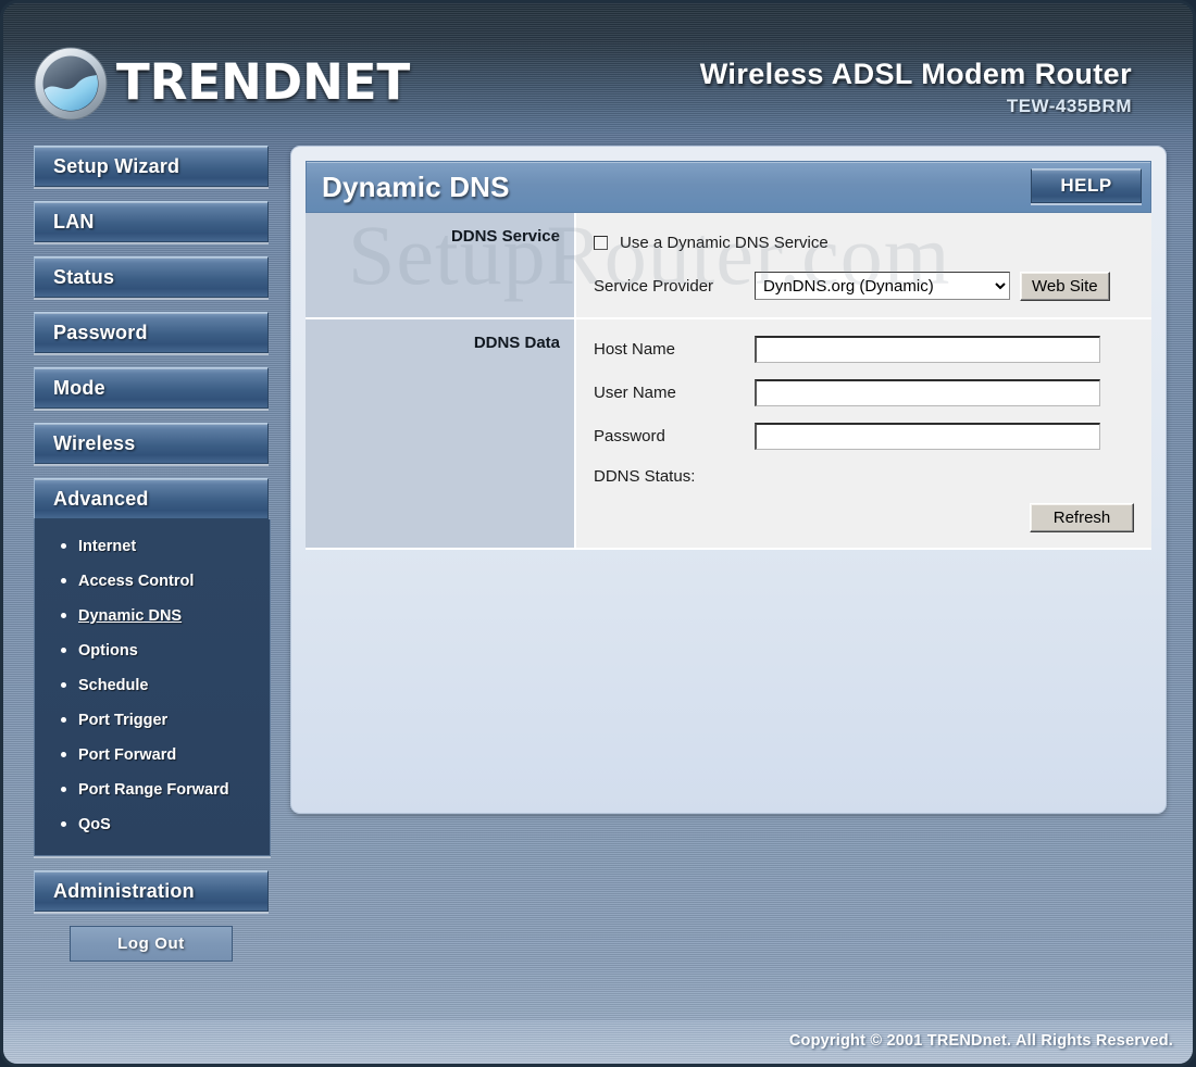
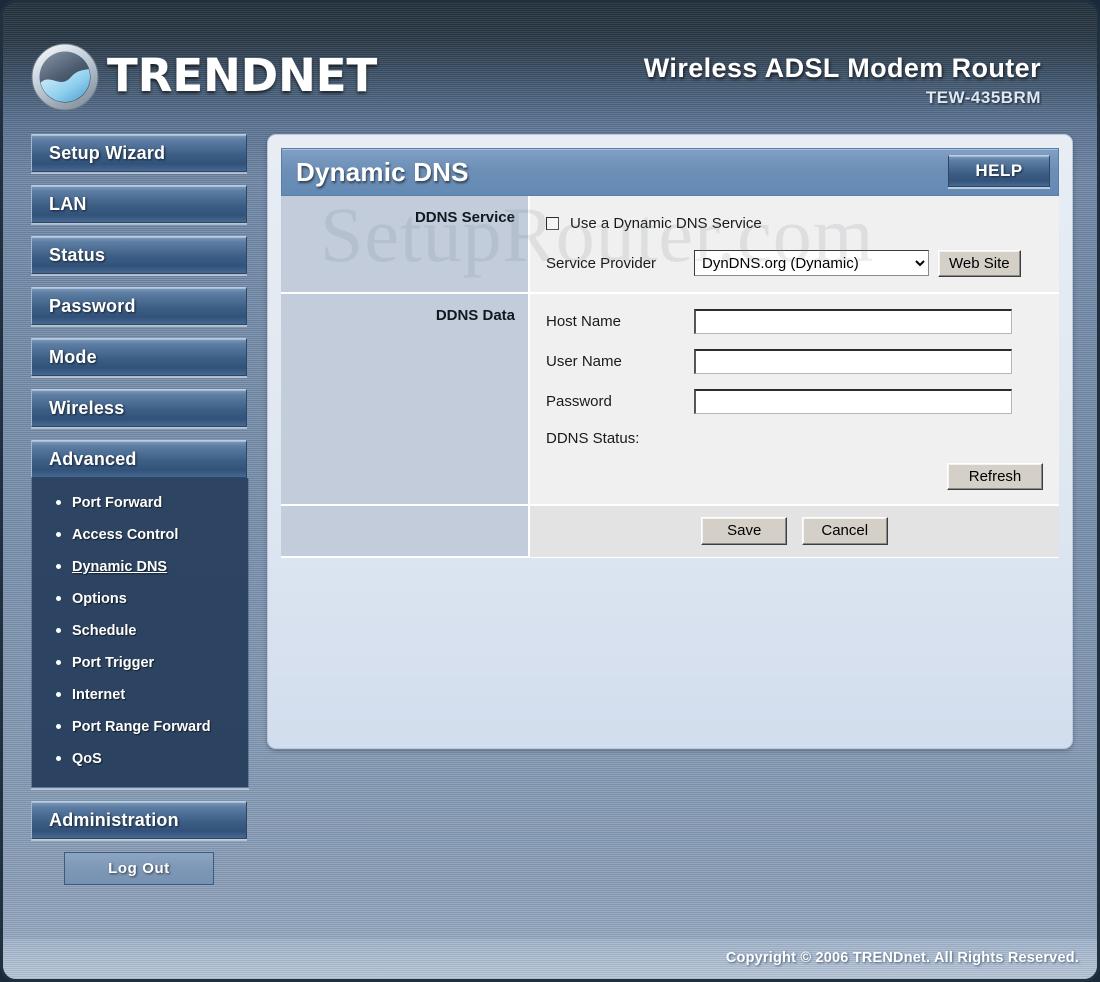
  TRENDNET
  Wireless ADSL Modem Router
  TEW-435BRM
  Setup Wizard
  LAN
  Status
  Password
  Mode
  Wireless
  Advanced
- Internet
+ Port Forward
  Access Control
  Dynamic DNS
  Options
  Schedule
  Port Trigger
- Port Forward
+ Internet
  Port Range Forward
  QoS
  Administration
  Log Out
  Dynamic DNS
  HELP
  SetupRouter.com
  DDNS Service	Use a Dynamic DNS Service Service Provider DynDNS.org (Dynamic) Web Site
  DDNS Data	Host Name User Name Password DDNS Status: Refresh
+ 	Save Cancel
- Copyright © 2001 TRENDnet. All Rights Reserved.
+ Copyright © 2006 TRENDnet. All Rights Reserved.
